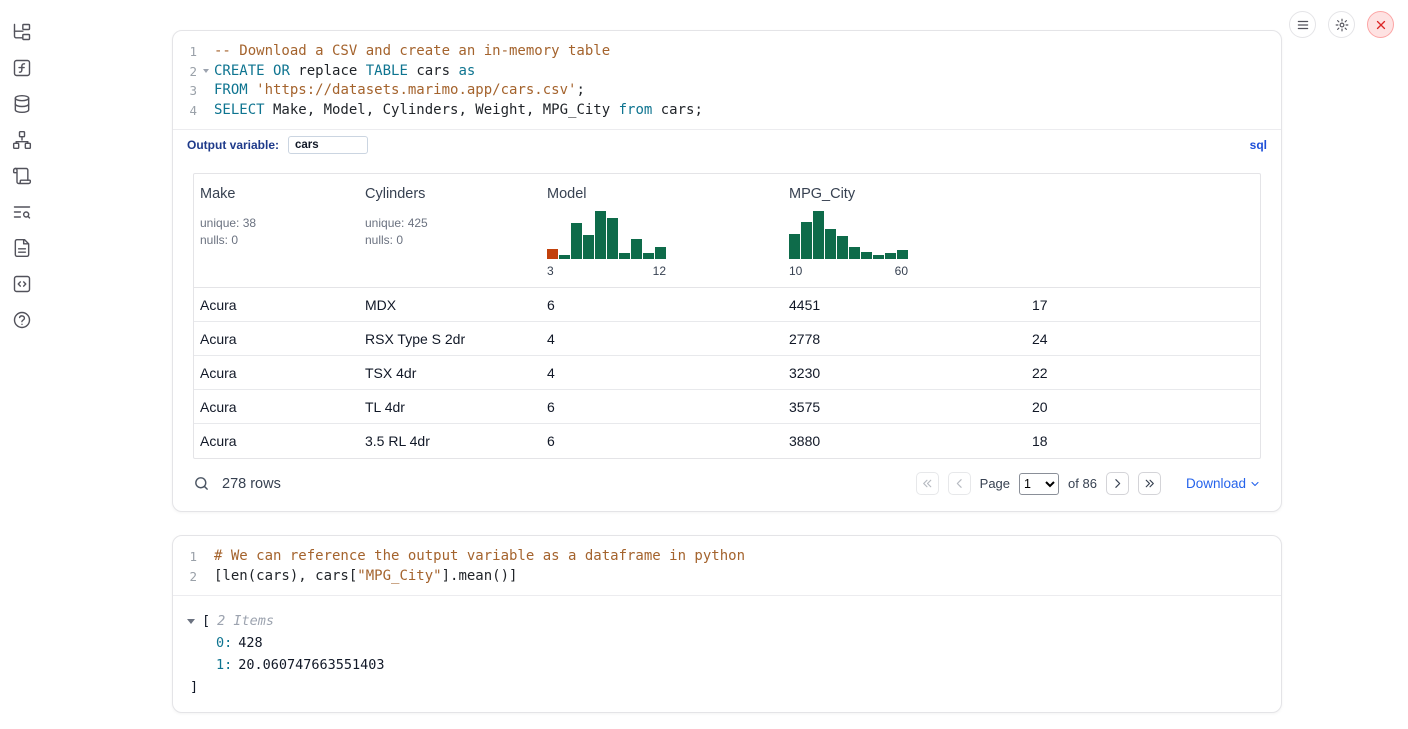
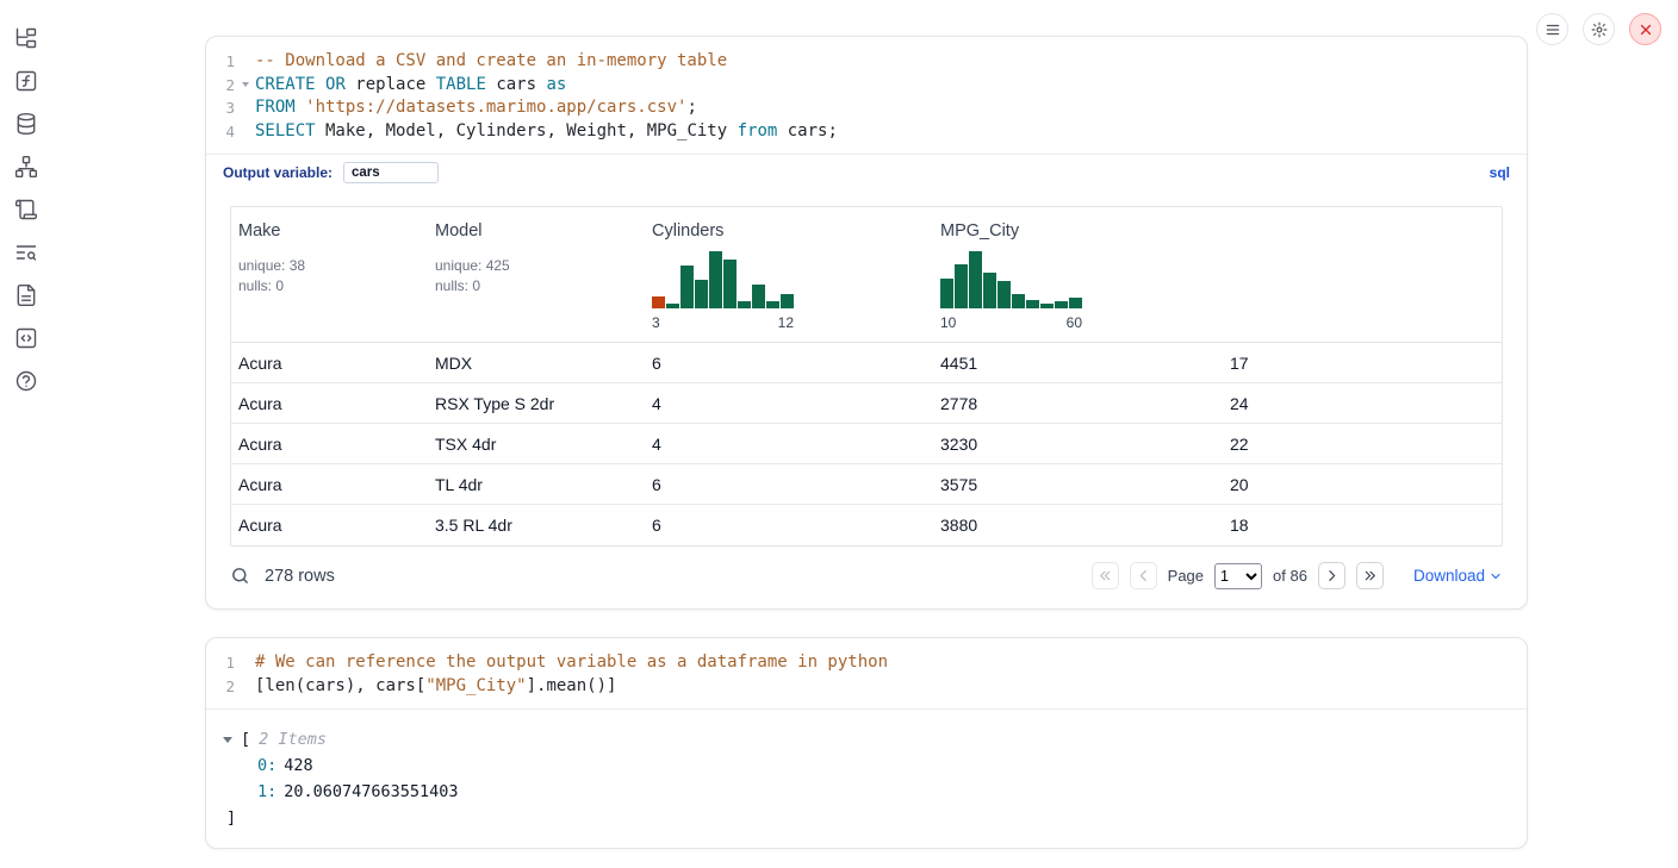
  1
  -- Download a CSV and create an in-memory table
  2
  CREATE OR replace TABLE cars as
  3
  FROM 'https://datasets.marimo.app/cars.csv';
  4
  SELECT Make, Model, Cylinders, Weight, MPG_City from cars;
  Output variable:
  cars
  sql
  Make
  unique: 38
  nulls: 0
- Cylinders
+ Model
  unique: 425
  nulls: 0
- Model
+ Cylinders
  3
  12
  MPG_City
  10
  60
  Acura
  MDX
  6
  4451
  17
  Acura
  RSX Type S 2dr
  4
  2778
  24
  Acura
  TSX 4dr
  4
  3230
  22
  Acura
  TL 4dr
  6
  3575
  20
  Acura
  3.5 RL 4dr
  6
  3880
  18
  278 rows
  Page
  1
  of 86
  Download
  1
  # We can reference the output variable as a dataframe in python
  2
  [len(cars), cars["MPG_City"].mean()]
  [
  2 Items
  0:
  428
  1:
  20.060747663551403
  ]
